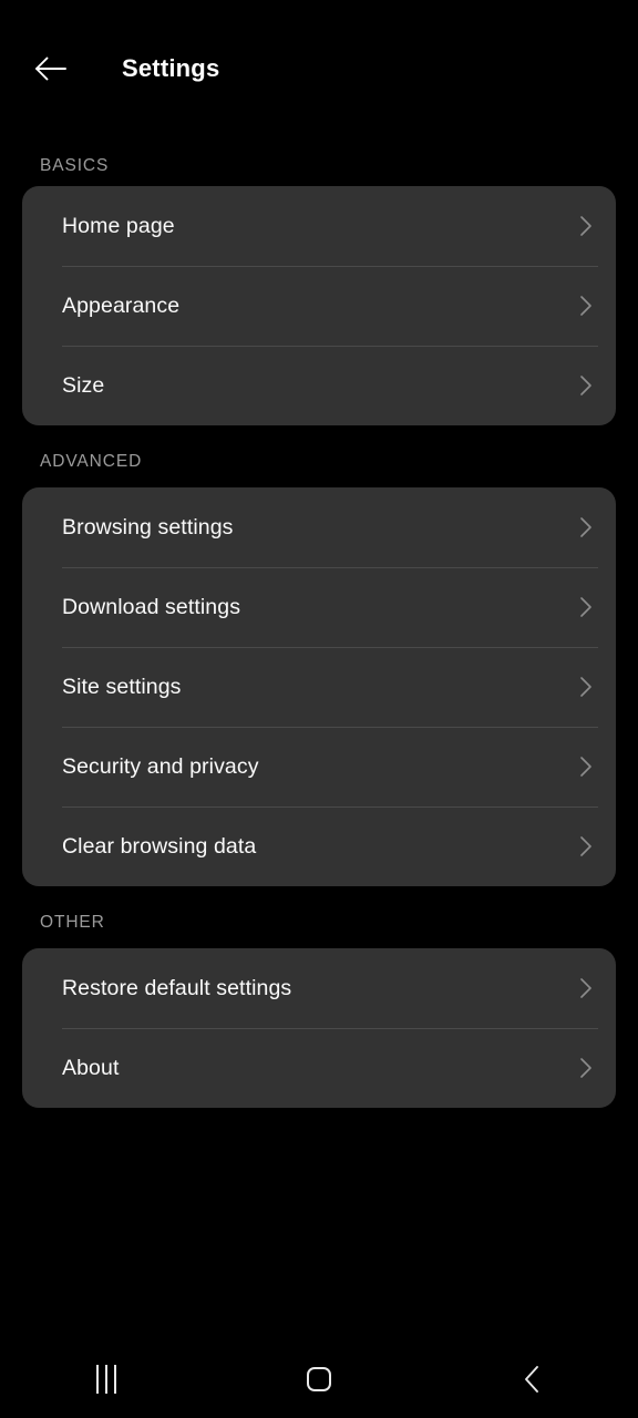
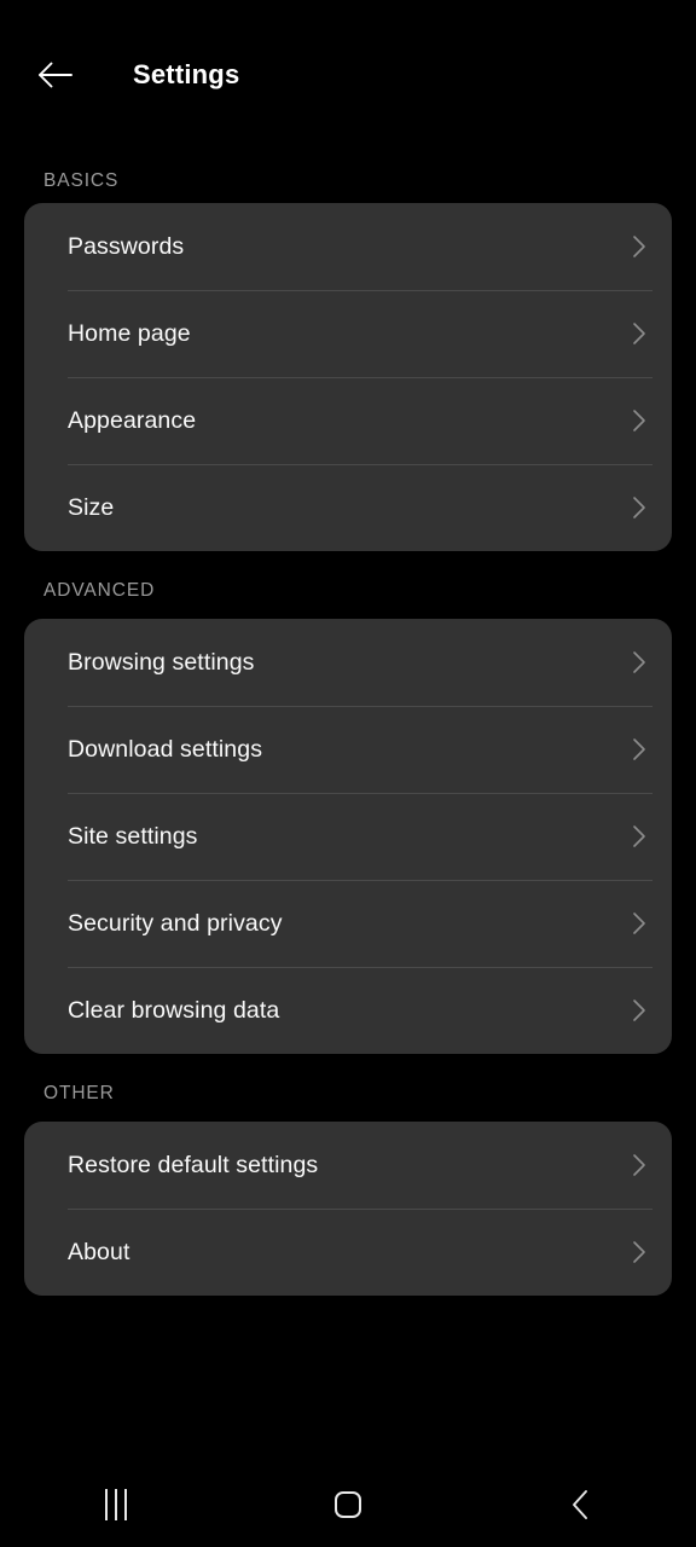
  Settings
  BASICS
+ Passwords
  Home page
  Appearance
  Size
  ADVANCED
  Browsing settings
  Download settings
  Site settings
  Security and privacy
  Clear browsing data
  OTHER
  Restore default settings
  About
